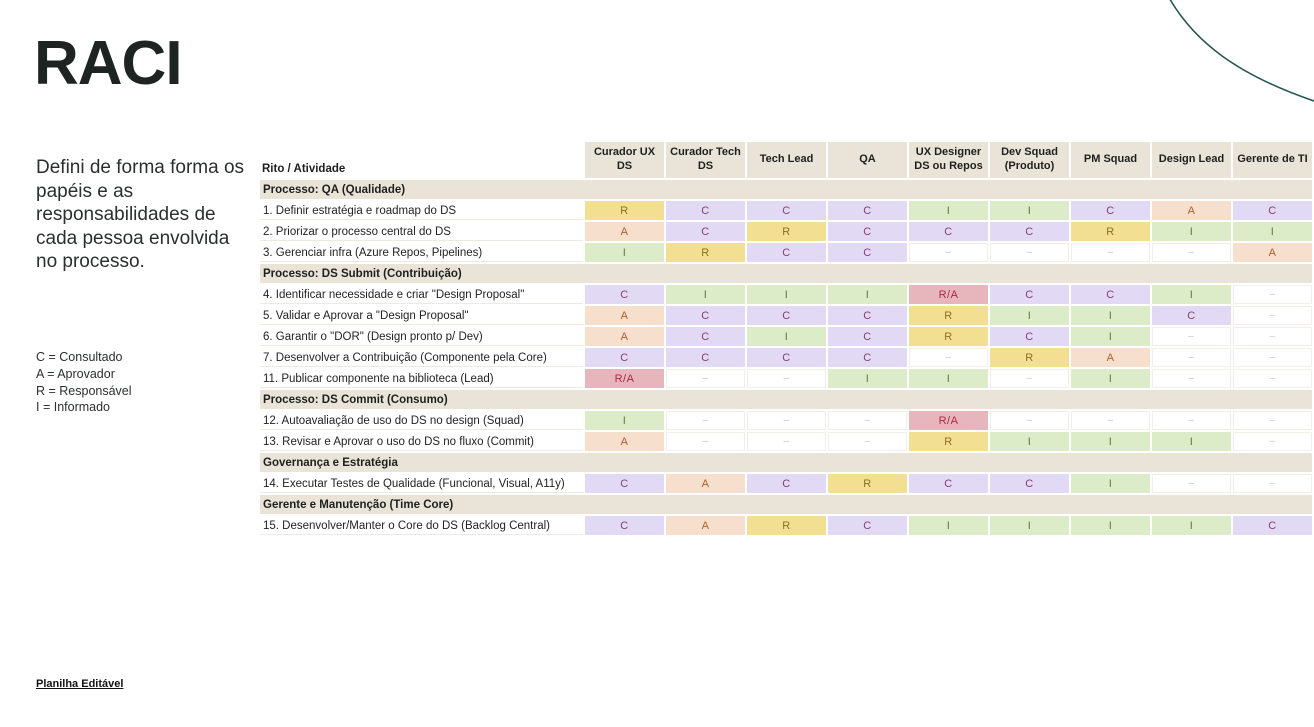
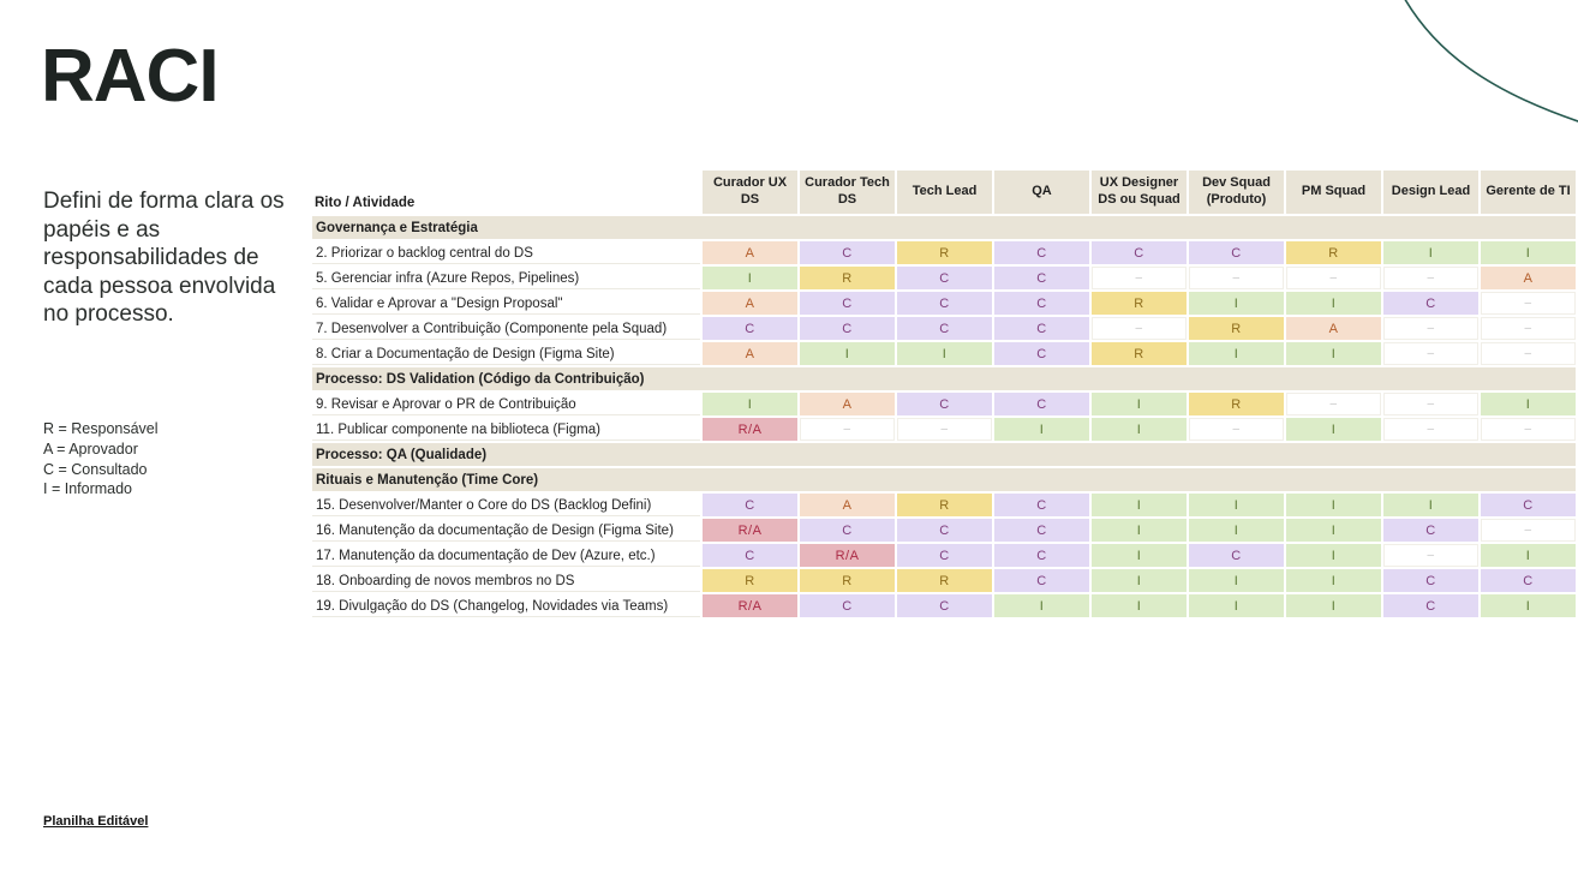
  RACI
- Defini de forma forma os papéis e as responsabilidades de cada pessoa envolvida no processo.
+ Defini de forma clara os papéis e as responsabilidades de cada pessoa envolvida no processo.
- C = Consultado
+ R = Responsável
  A = Aprovador
- R = Responsável
+ C = Consultado
  I = Informado
  Planilha Editável
- Rito / Atividade	Curador UX DS	Curador Tech DS	Tech Lead	QA	UX Designer DS ou Repos	Dev Squad (Produto)	PM Squad	Design Lead	Gerente de TI
+ Rito / Atividade	Curador UX DS	Curador Tech DS	Tech Lead	QA	UX Designer DS ou Squad	Dev Squad (Produto)	PM Squad	Design Lead	Gerente de TI
- Processo: QA (Qualidade)
+ Governança e Estratégia
- 1. Definir estratégia e roadmap do DS	R	C	C	C	I	I	C	A	C
- 2. Priorizar o processo central do DS	A	C	R	C	C	C	R	I	I
+ 2. Priorizar o backlog central do DS	A	C	R	C	C	C	R	I	I
- 3. Gerenciar infra (Azure Repos, Pipelines)	I	R	C	C	–	–	–	–	A
+ 5. Gerenciar infra (Azure Repos, Pipelines)	I	R	C	C	–	–	–	–	A
- Processo: DS Submit (Contribuição)
- 4. Identificar necessidade e criar "Design Proposal"	C	I	I	I	R/A	C	C	I	–
- 5. Validar e Aprovar a "Design Proposal"	A	C	C	C	R	I	I	C	–
+ 6. Validar e Aprovar a "Design Proposal"	A	C	C	C	R	I	I	C	–
- 6. Garantir o "DOR" (Design pronto p/ Dev)	A	C	I	C	R	C	I	–	–
- 7. Desenvolver a Contribuição (Componente pela Core)	C	C	C	C	–	R	A	–	–
+ 7. Desenvolver a Contribuição (Componente pela Squad)	C	C	C	C	–	R	A	–	–
+ 8. Criar a Documentação de Design (Figma Site)	A	I	I	C	R	I	I	–	–
+ Processo: DS Validation (Código da Contribuição)
+ 9. Revisar e Aprovar o PR de Contribuição	I	A	C	C	I	R	–	–	I
- 11. Publicar componente na biblioteca (Lead)	R/A	–	–	I	I	–	I	–	–
+ 11. Publicar componente na biblioteca (Figma)	R/A	–	–	I	I	–	I	–	–
- Processo: DS Commit (Consumo)
- 12. Autoavaliação de uso do DS no design (Squad)	I	–	–	–	R/A	–	–	–	–
- 13. Revisar e Aprovar o uso do DS no fluxo (Commit)	A	–	–	–	R	I	I	I	–
- Governança e Estratégia
+ Processo: QA (Qualidade)
- 14. Executar Testes de Qualidade (Funcional, Visual, A11y)	C	A	C	R	C	C	I	–	–
- Gerente e Manutenção (Time Core)
+ Rituais e Manutenção (Time Core)
- 15. Desenvolver/Manter o Core do DS (Backlog Central)	C	A	R	C	I	I	I	I	C
+ 15. Desenvolver/Manter o Core do DS (Backlog Defini)	C	A	R	C	I	I	I	I	C
+ 16. Manutenção da documentação de Design (Figma Site)	R/A	C	C	C	I	I	I	C	–
+ 17. Manutenção da documentação de Dev (Azure, etc.)	C	R/A	C	C	I	C	I	–	I
+ 18. Onboarding de novos membros no DS	R	R	R	C	I	I	I	C	C
+ 19. Divulgação do DS (Changelog, Novidades via Teams)	R/A	C	C	I	I	I	I	C	I
